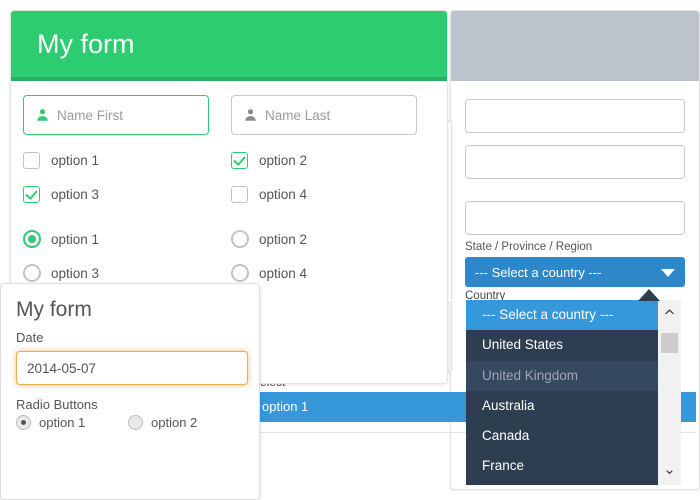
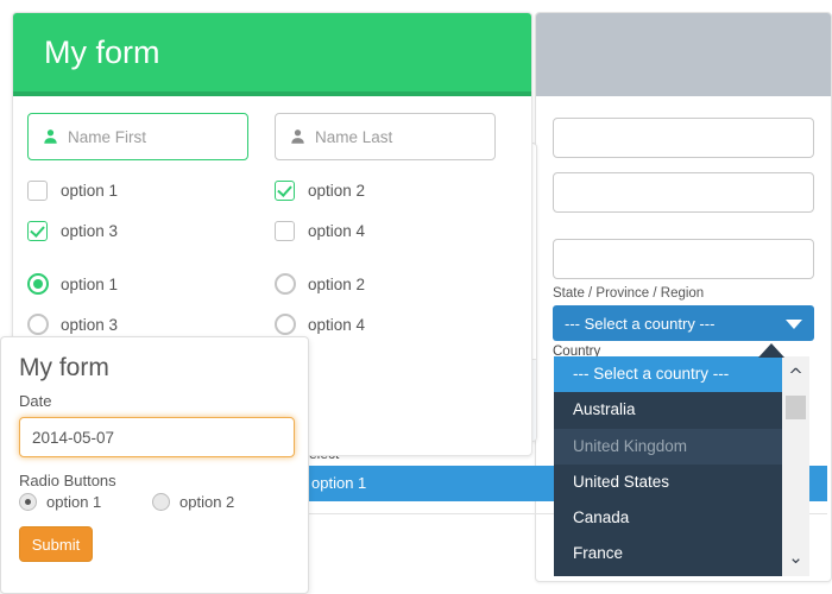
  State / Province / Region
  --- Select a country ---
  Country
  option 1
  My form
  Name First
  Name Last
  option 1
  option 2
  option 3
  option 4
  option 1
  option 2
  option 3
  option 4
  --- Select a country ---
- United States
+ Australia
  United Kingdom
- Australia
+ United States
  Canada
  France
  ^
  ⌄
  My form
  Date
  2014-05-07
  Radio Buttons
  option 1
  option 2
+ Submit
